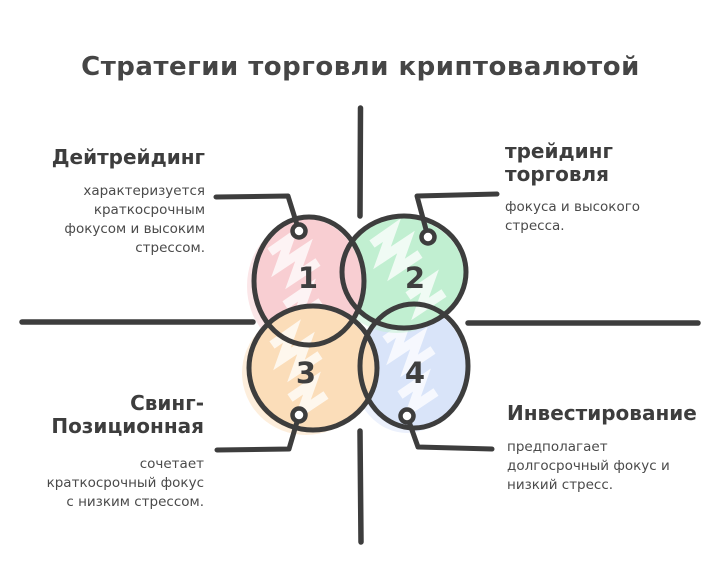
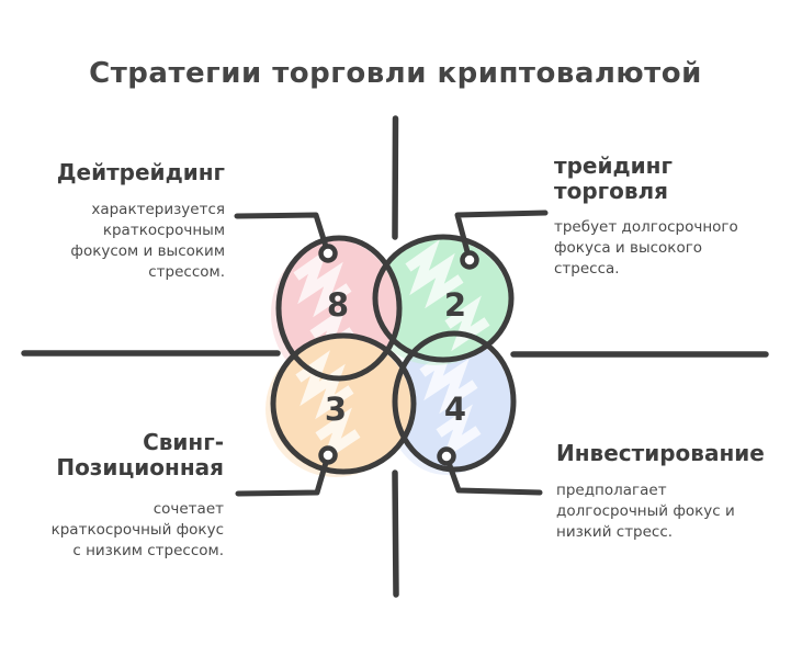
  Стратегии торговли криптовалютой
- 1
+ 8
  2
  3
  4
  Дейтрейдинг
  характеризуется
  краткосрочным
  фокусом и высоким
  стрессом.
  трейдинг
  торговля
+ требует долгосрочного
  фокуса и высокого
  стресса.
  Свинг-
  Позиционная
  сочетает
  краткосрочный фокус
  с низким стрессом.
  Инвестирование
  предполагает
  долгосрочный фокус и
  низкий стресс.
